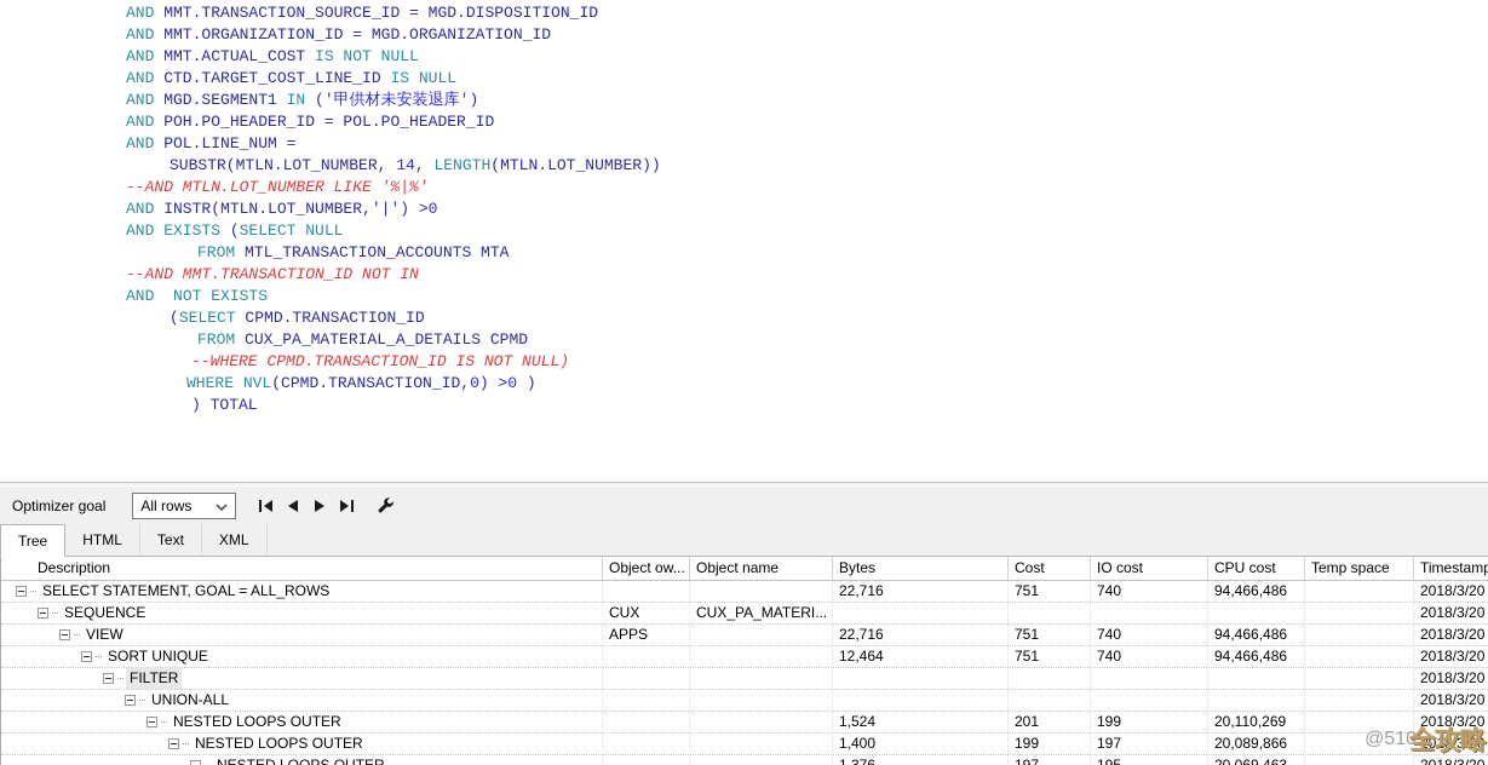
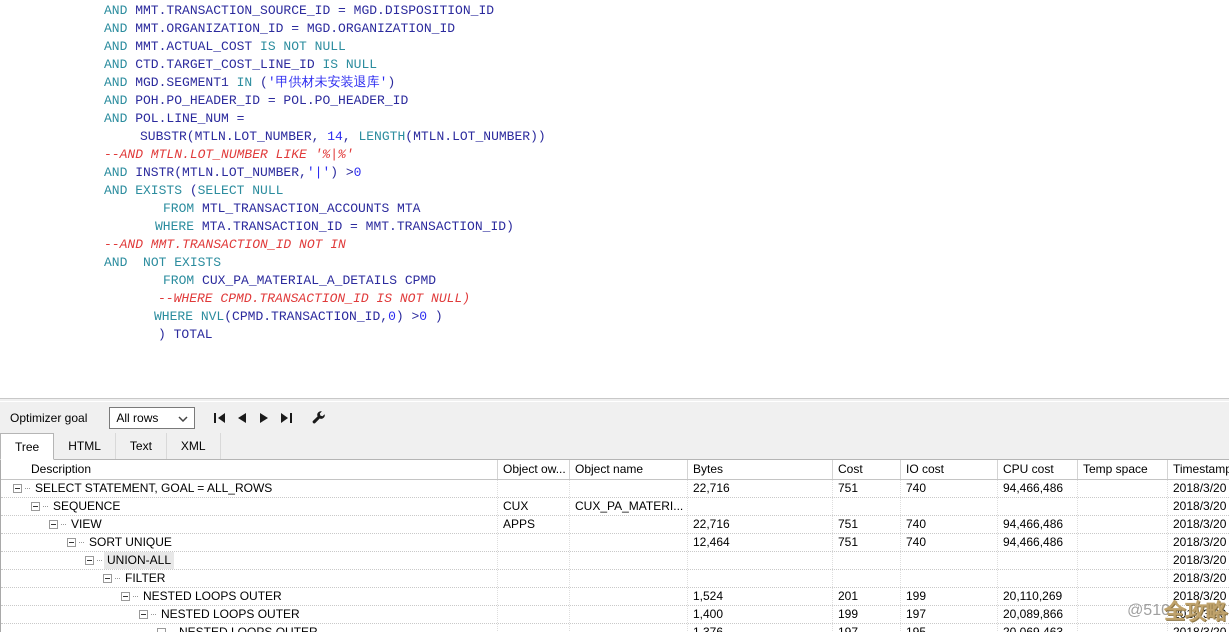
  AND MMT.TRANSACTION_SOURCE_ID = MGD.DISPOSITION_ID
  AND MMT.ORGANIZATION_ID = MGD.ORGANIZATION_ID
  AND MMT.ACTUAL_COST IS NOT NULL
  AND CTD.TARGET_COST_LINE_ID IS NULL
  AND MGD.SEGMENT1 IN ('甲供材未安装退库')
  AND POH.PO_HEADER_ID = POL.PO_HEADER_ID
  AND POL.LINE_NUM =
  SUBSTR(MTLN.LOT_NUMBER, 14, LENGTH(MTLN.LOT_NUMBER))
  --AND MTLN.LOT_NUMBER LIKE '%|%'
  AND INSTR(MTLN.LOT_NUMBER,'|') >0
  AND EXISTS (SELECT NULL
  FROM MTL_TRANSACTION_ACCOUNTS MTA
+ WHERE MTA.TRANSACTION_ID = MMT.TRANSACTION_ID)
  --AND MMT.TRANSACTION_ID NOT IN
  AND NOT EXISTS
- (SELECT CPMD.TRANSACTION_ID
  FROM CUX_PA_MATERIAL_A_DETAILS CPMD
  --WHERE CPMD.TRANSACTION_ID IS NOT NULL)
  WHERE NVL(CPMD.TRANSACTION_ID,0) >0 )
  ) TOTAL
  Optimizer goal
  All rows
  Tree
  HTML
  Text
  XML
  Description
  Object ow...
  Object name
  Bytes
  Cost
  IO cost
  CPU cost
  Temp space
  Timestam
  SELECT STATEMENT, GOAL = ALL_ROWS
  22,716
  751
  740
  94,466,486
  2018/3/20
  SEQUENCE
  CUX
  CUX_PA_MATERI...
  2018/3/20
  VIEW
  APPS
  22,716
  751
  740
  94,466,486
  2018/3/20
  SORT UNIQUE
  12,464
  751
  740
  94,466,486
  2018/3/20
- FILTER
+ UNION-ALL
  2018/3/20
- UNION-ALL
+ FILTER
  2018/3/20
  NESTED LOOPS OUTER
  1,524
  201
  199
  20,110,269
  2018/3/20
  NESTED LOOPS OUTER
  1,400
  199
  197
  20,089,866
  2018/3/20
  @510
  全攻略
